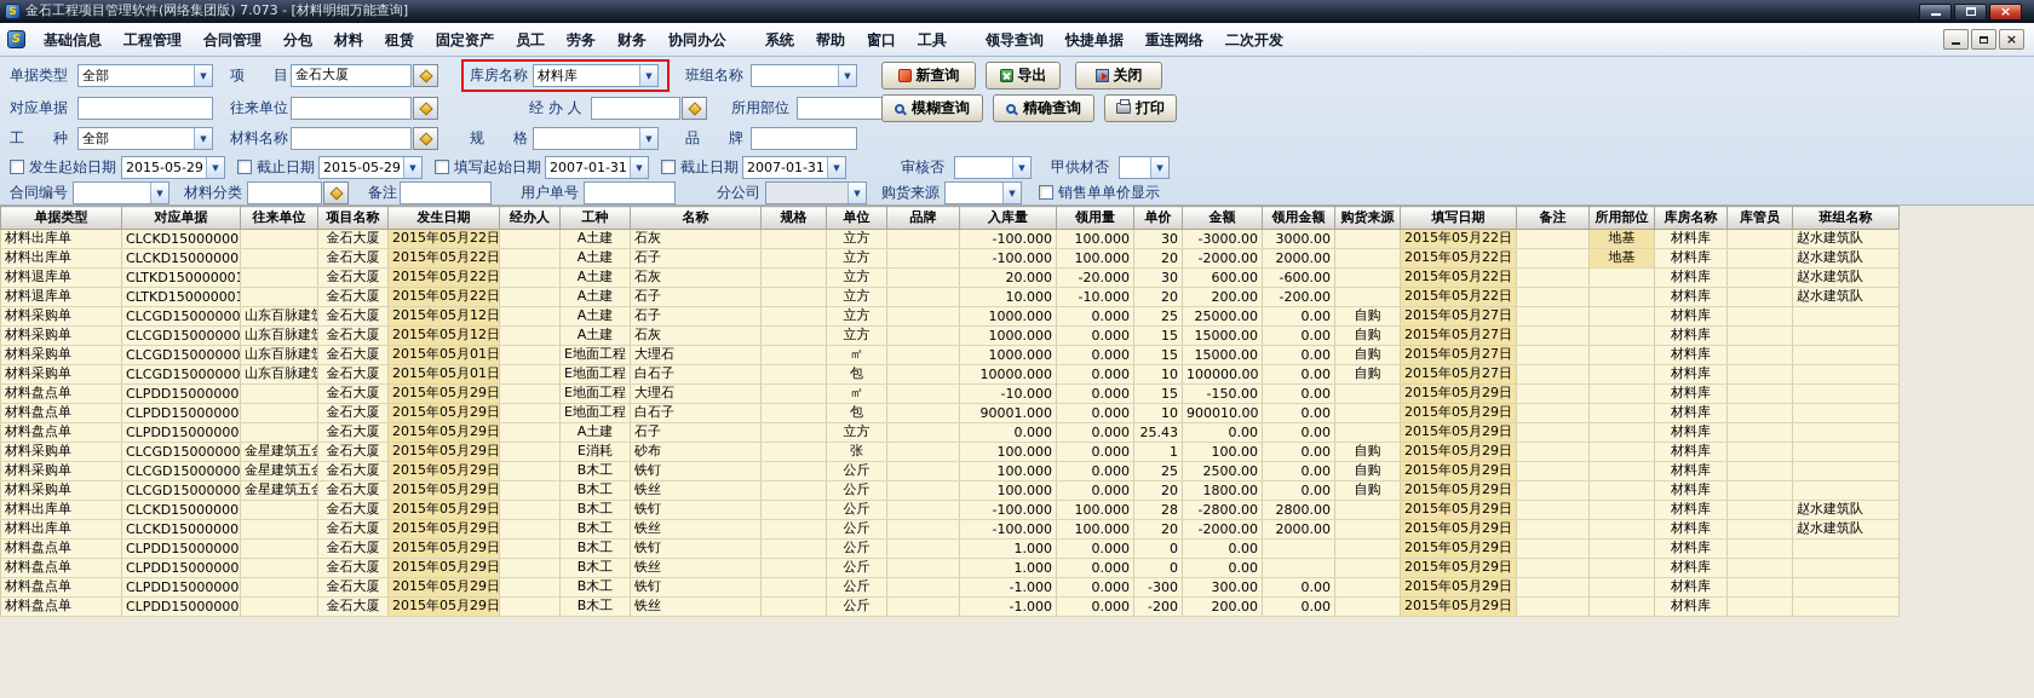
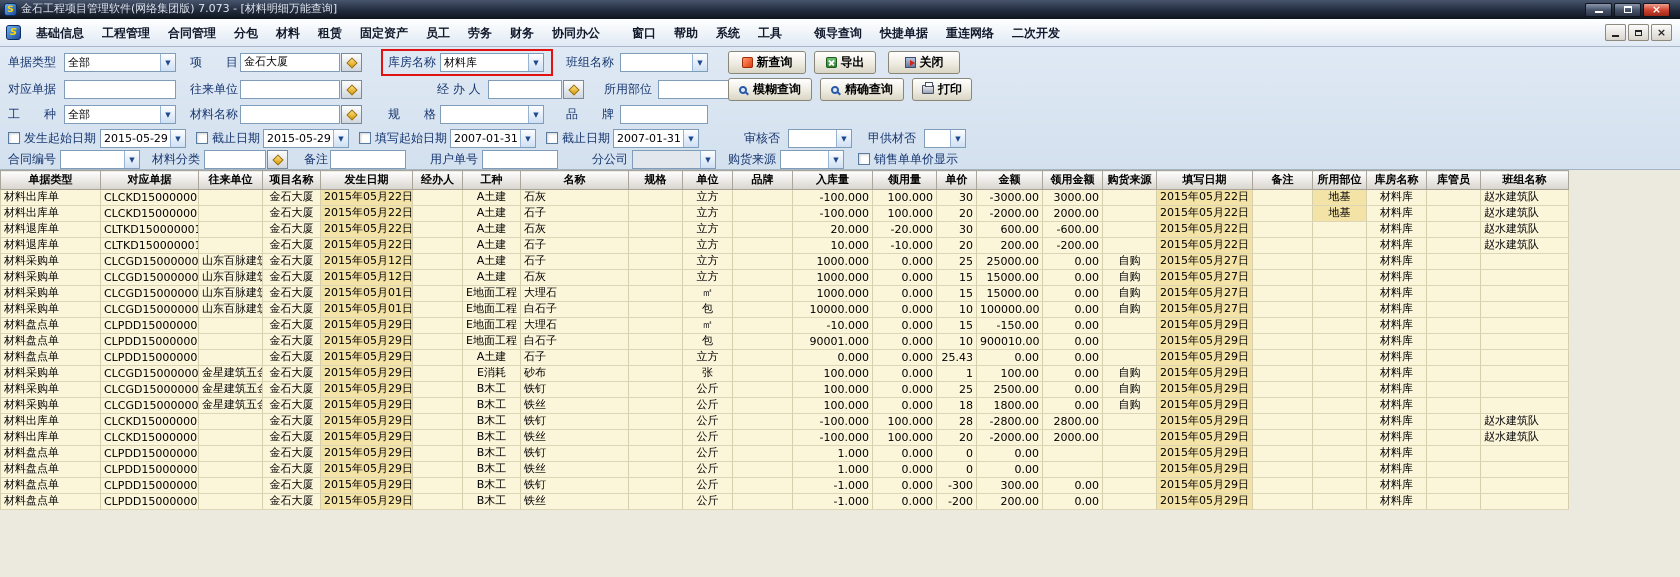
  S
  金石工程项目管理软件(网络集团版) 7.073 - [材料明细万能查询]
  ×
  S
  基础信息
  工程管理
  合同管理
  分包
  材料
  租赁
  固定资产
  员工
  劳务
  财务
  协同办公
- 系统
+ 窗口
  帮助
- 窗口
+ 系统
  工具
  领导查询
  快捷单据
  重连网络
  二次开发
  ×
  单据类型
  全部
  ▼
  项 目
  金石大厦
  库房名称
  材料库
  ▼
  班组名称
  ▼
  新查询
  导出
  关闭
  对应单据
  往来单位
  经 办 人
  所用部位
  模糊查询
  精确查询
  打印
  工 种
  全部
  ▼
  材料名称
  规 格
  ▼
  品 牌
  发生起始日期
  2015-05-29
  ▼
  截止日期
  2015-05-29
  ▼
  填写起始日期
  2007-01-31
  ▼
  截止日期
  2007-01-31
  ▼
  审核否
  ▼
  甲供材否
  ▼
  合同编号
  ▼
  材料分类
  备注
  用户单号
  分公司
  ▼
  购货来源
  ▼
  销售单单价显示
  单据类型	对应单据	往来单位	项目名称	发生日期	经办人	工种	名称	规格	单位	品牌	入库量	领用量	单价	金额	领用金额	购货来源	填写日期	备注	所用部位	库房名称	库管员	班组名称
  材料出库单	CLCKD15000000		金石大厦	2015年05月22日		A土建	石灰		立方		-100.000	100.000	30	-3000.00	3000.00		2015年05月22日		地基	材料库		赵水建筑队
  材料出库单	CLCKD15000000		金石大厦	2015年05月22日		A土建	石子		立方		-100.000	100.000	20	-2000.00	2000.00		2015年05月22日		地基	材料库		赵水建筑队
  材料退库单	CLTKD15000000		金石大厦	2015年05月22日		A土建	石灰		立方		20.000	-20.000	30	600.00	-600.00		2015年05月22日			材料库		赵水建筑队
  材料退库单	CLTKD15000000		金石大厦	2015年05月22日		A土建	石子		立方		10.000	-10.000	20	200.00	-200.00		2015年05月22日			材料库		赵水建筑队
  材料采购单	CLCGD15000000	山东百脉建	金石大厦	2015年05月12日		A土建	石子		立方		1000.000	0.000	25	25000.00	0.00	自购	2015年05月27日			材料库
  材料采购单	CLCGD15000000	山东百脉建	金石大厦	2015年05月12日		A土建	石灰		立方		1000.000	0.000	15	15000.00	0.00	自购	2015年05月27日			材料库
  材料采购单	CLCGD15000000	山东百脉建	金石大厦	2015年05月01日		E地面工程	大理石		㎡		1000.000	0.000	15	15000.00	0.00	自购	2015年05月27日			材料库
  材料采购单	CLCGD15000000	山东百脉建	金石大厦	2015年05月01日		E地面工程	白石子		包		10000.000	0.000	10	100000.00	0.00	自购	2015年05月27日			材料库
  材料盘点单	CLPDD15000000		金石大厦	2015年05月29日		E地面工程	大理石		㎡		-10.000	0.000	15	-150.00	0.00		2015年05月29日			材料库
  材料盘点单	CLPDD15000000		金石大厦	2015年05月29日		E地面工程	白石子		包		90001.000	0.000	10	900010.00	0.00		2015年05月29日			材料库
  材料盘点单	CLPDD15000000		金石大厦	2015年05月29日		A土建	石子		立方		0.000	0.000	25.43	0.00	0.00		2015年05月29日			材料库
  材料采购单	CLCGD15000000	金星建筑五	金石大厦	2015年05月29日		E消耗	砂布		张		100.000	0.000	1	100.00	0.00	自购	2015年05月29日			材料库
  材料采购单	CLCGD15000000	金星建筑五	金石大厦	2015年05月29日		B木工	铁钉		公斤		100.000	0.000	25	2500.00	0.00	自购	2015年05月29日			材料库
- 材料采购单	CLCGD15000000	金星建筑五	金石大厦	2015年05月29日		B木工	铁丝		公斤		100.000	0.000	20	1800.00	0.00	自购	2015年05月29日			材料库
+ 材料采购单	CLCGD15000000	金星建筑五	金石大厦	2015年05月29日		B木工	铁丝		公斤		100.000	0.000	18	1800.00	0.00	自购	2015年05月29日			材料库
  材料出库单	CLCKD15000000		金石大厦	2015年05月29日		B木工	铁钉		公斤		-100.000	100.000	28	-2800.00	2800.00		2015年05月29日			材料库		赵水建筑队
  材料出库单	CLCKD15000000		金石大厦	2015年05月29日		B木工	铁丝		公斤		-100.000	100.000	20	-2000.00	2000.00		2015年05月29日			材料库		赵水建筑队
  材料盘点单	CLPDD15000000		金石大厦	2015年05月29日		B木工	铁钉		公斤		1.000	0.000	0	0.00			2015年05月29日			材料库
  材料盘点单	CLPDD15000000		金石大厦	2015年05月29日		B木工	铁丝		公斤		1.000	0.000	0	0.00			2015年05月29日			材料库
  材料盘点单	CLPDD15000000		金石大厦	2015年05月29日		B木工	铁钉		公斤		-1.000	0.000	-300	300.00	0.00		2015年05月29日			材料库
  材料盘点单	CLPDD15000000		金石大厦	2015年05月29日		B木工	铁丝		公斤		-1.000	0.000	-200	200.00	0.00		2015年05月29日			材料库
